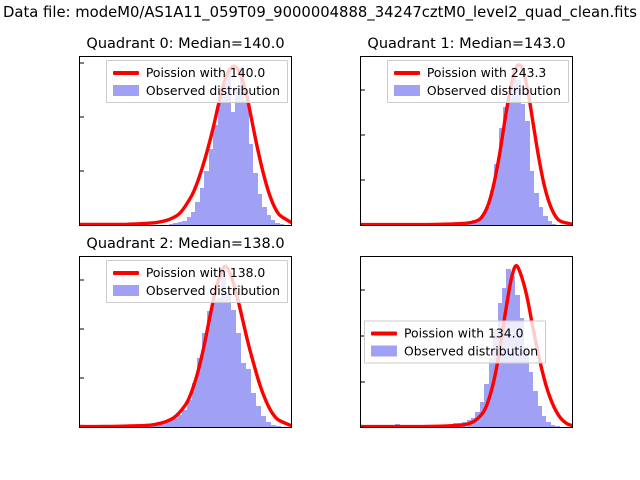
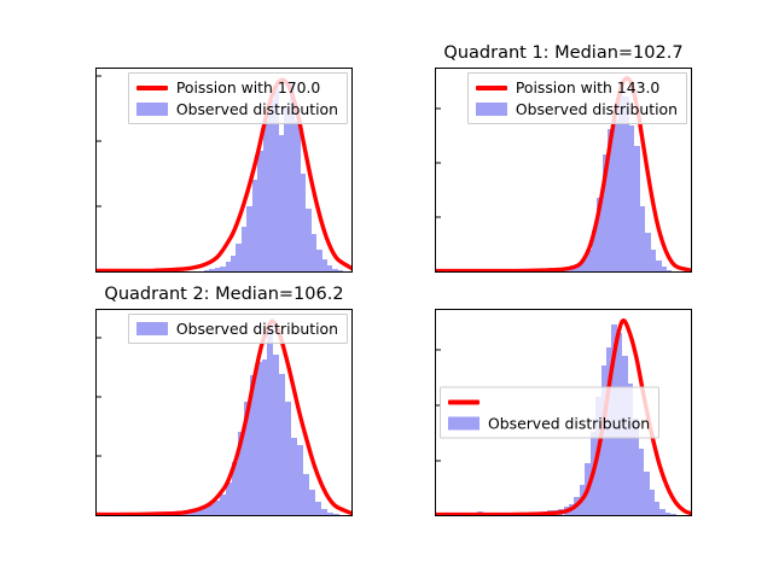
- Data file: modeM0/AS1A11_059T09_9000004888_34247cztM0_level2_quad_clean.fits
- Quadrant 0: Median=140.0
- Poission with 140.0
+ Poission with 170.0
  Observed distribution
- Quadrant 1: Median=143.0
+ Quadrant 1: Median=102.7
- Poission with 243.3
+ Poission with 143.0
  Observed distribution
- Quadrant 2: Median=138.0
+ Quadrant 2: Median=106.2
- Poission with 138.0
  Observed distribution
- Poission with 134.0
  Observed distribution
